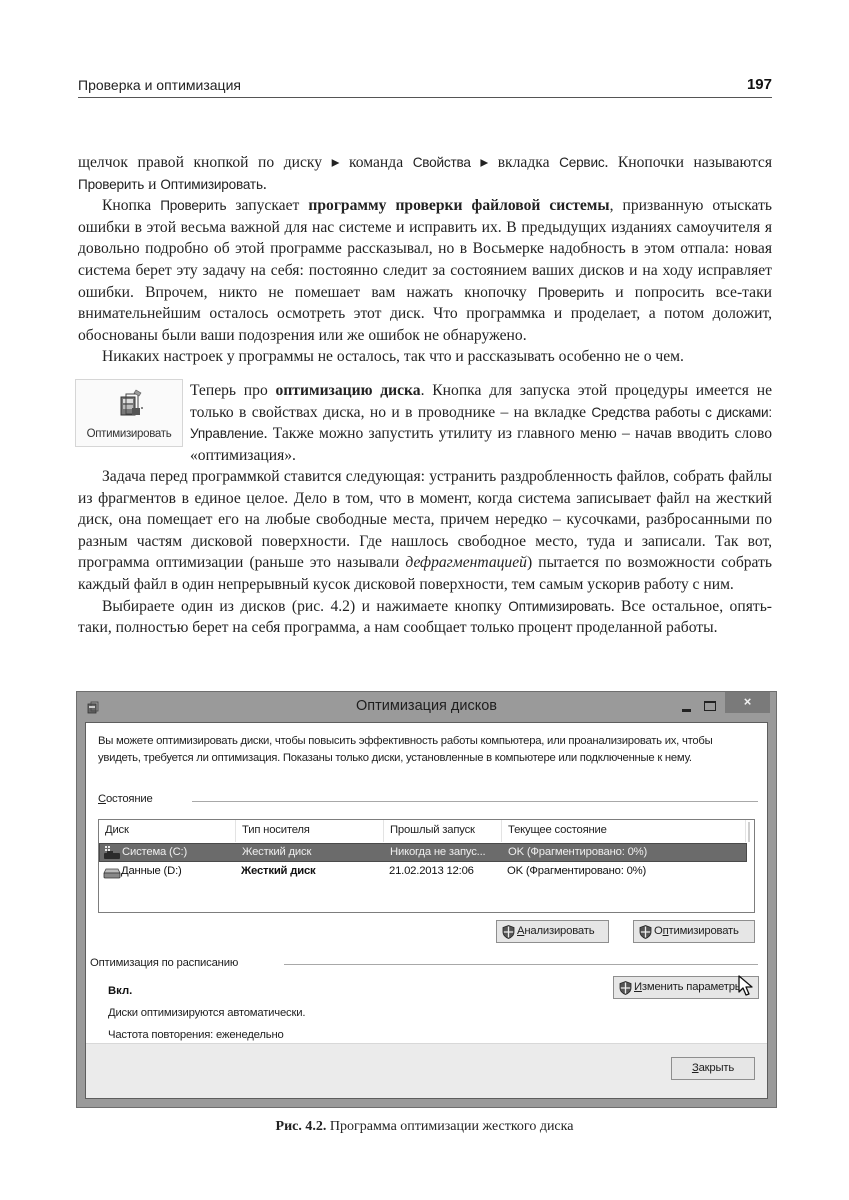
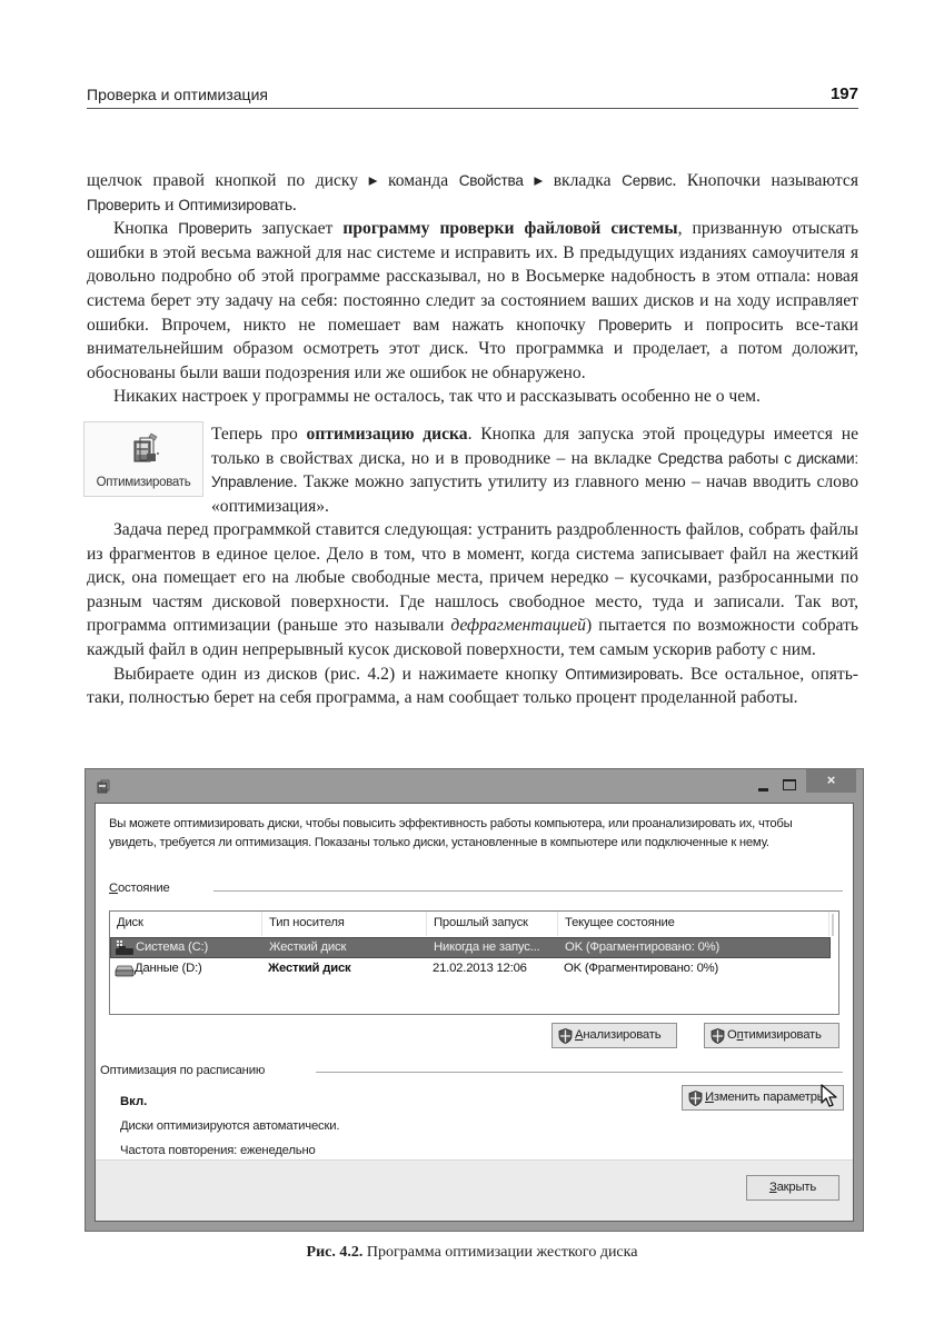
  Проверка и оптимизация
  197
  щелчок правой кнопкой по диску ▸ команда Свойства ▸ вкладка Сервис. Кнопочки называются Проверить и Оптимизировать.
- Кнопка Проверить запускает программу проверки файловой системы, призванную отыскать ошибки в этой весьма важной для нас системе и исправить их. В предыдущих изданиях самоучителя я довольно подробно об этой программе рассказывал, но в Восьмерке надобность в этом отпала: новая система берет эту задачу на себя: постоянно следит за состоянием ваших дисков и на ходу исправляет ошибки. Впрочем, никто не помешает вам нажать кнопочку Проверить и попросить все-таки внимательнейшим осталось осмотреть этот диск. Что программка и проделает, а потом доложит, обоснованы были ваши подозрения или же ошибок не обнаружено.
+ Кнопка Проверить запускает программу проверки файловой системы, призванную отыскать ошибки в этой весьма важной для нас системе и исправить их. В предыдущих изданиях самоучителя я довольно подробно об этой программе рассказывал, но в Восьмерке надобность в этом отпала: новая система берет эту задачу на себя: постоянно следит за состоянием ваших дисков и на ходу исправляет ошибки. Впрочем, никто не помешает вам нажать кнопочку Проверить и попросить все-таки внимательнейшим образом осмотреть этот диск. Что программка и проделает, а потом доложит, обоснованы были ваши подозрения или же ошибок не обнаружено.
  Никаких настроек у программы не осталось, так что и рассказывать особенно не о чем.
  Оптимизировать
  Теперь про оптимизацию диска. Кнопка для запуска этой процедуры имеется не только в свойствах диска, но и в проводнике – на вкладке Средства работы с дисками: Управление. Также можно запустить утилиту из главного меню – начав вводить слово «оптимизация».
  Задача перед программкой ставится следующая: устранить раздробленность файлов, собрать файлы из фрагментов в единое целое. Дело в том, что в момент, когда система записывает файл на жесткий диск, она помещает его на любые свободные места, причем нередко – кусочками, разбросанными по разным частям дисковой поверхности. Где нашлось свободное место, туда и записали. Так вот, программа оптимизации (раньше это называли дефрагментацией) пытается по возможности собрать каждый файл в один непрерывный кусок дисковой поверхности, тем самым ускорив работу с ним.
  Выбираете один из дисков (рис. 4.2) и нажимаете кнопку Оптимизировать. Все остальное, опять-таки, полностью берет на себя программа, а нам сообщает только процент проделанной работы.
- Оптимизация дисков
  ×
  Вы можете оптимизировать диски, чтобы повысить эффективность работы компьютера, или проанализировать их, чтобы увидеть, требуется ли оптимизация. Показаны только диски, установленные в компьютере или подключенные к нему.
  Состояние
  Диск
  Тип носителя
  Прошлый запуск
  Текущее состояние
  Система (C:)
  Жесткий диск
  Никогда не запус...
  OK (Фрагментировано: 0%)
  Данные (D:)
  Жесткий диск
  21.02.2013 12:06
  OK (Фрагментировано: 0%)
  Анализировать
  Оптимизировать
  Оптимизация по расписанию
  Вкл.
  Диски оптимизируются автоматически.
  Частота повторения: еженедельно
  Изменить параметр
  Закрыть
  Рис. 4.2. Программа оптимизации жесткого диска
